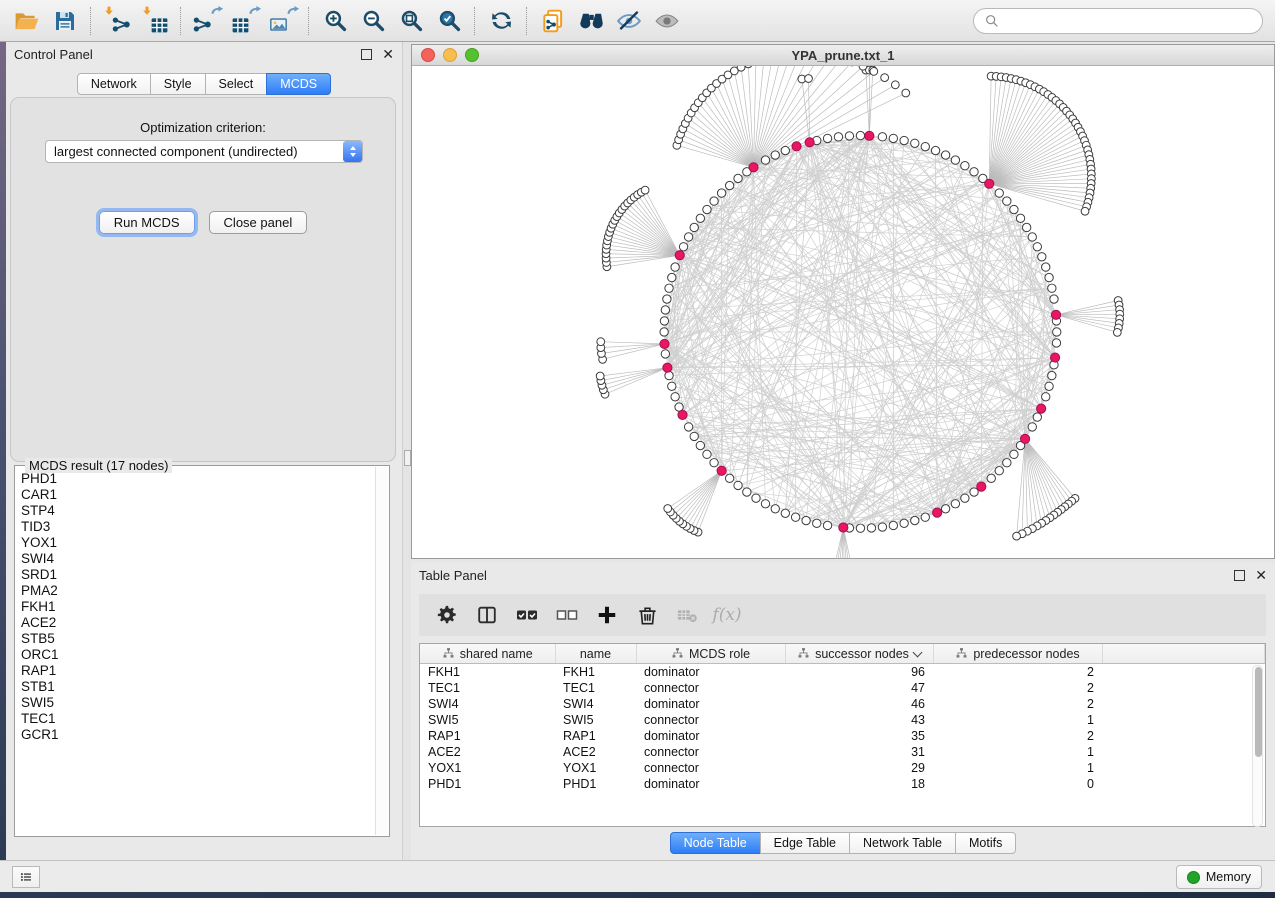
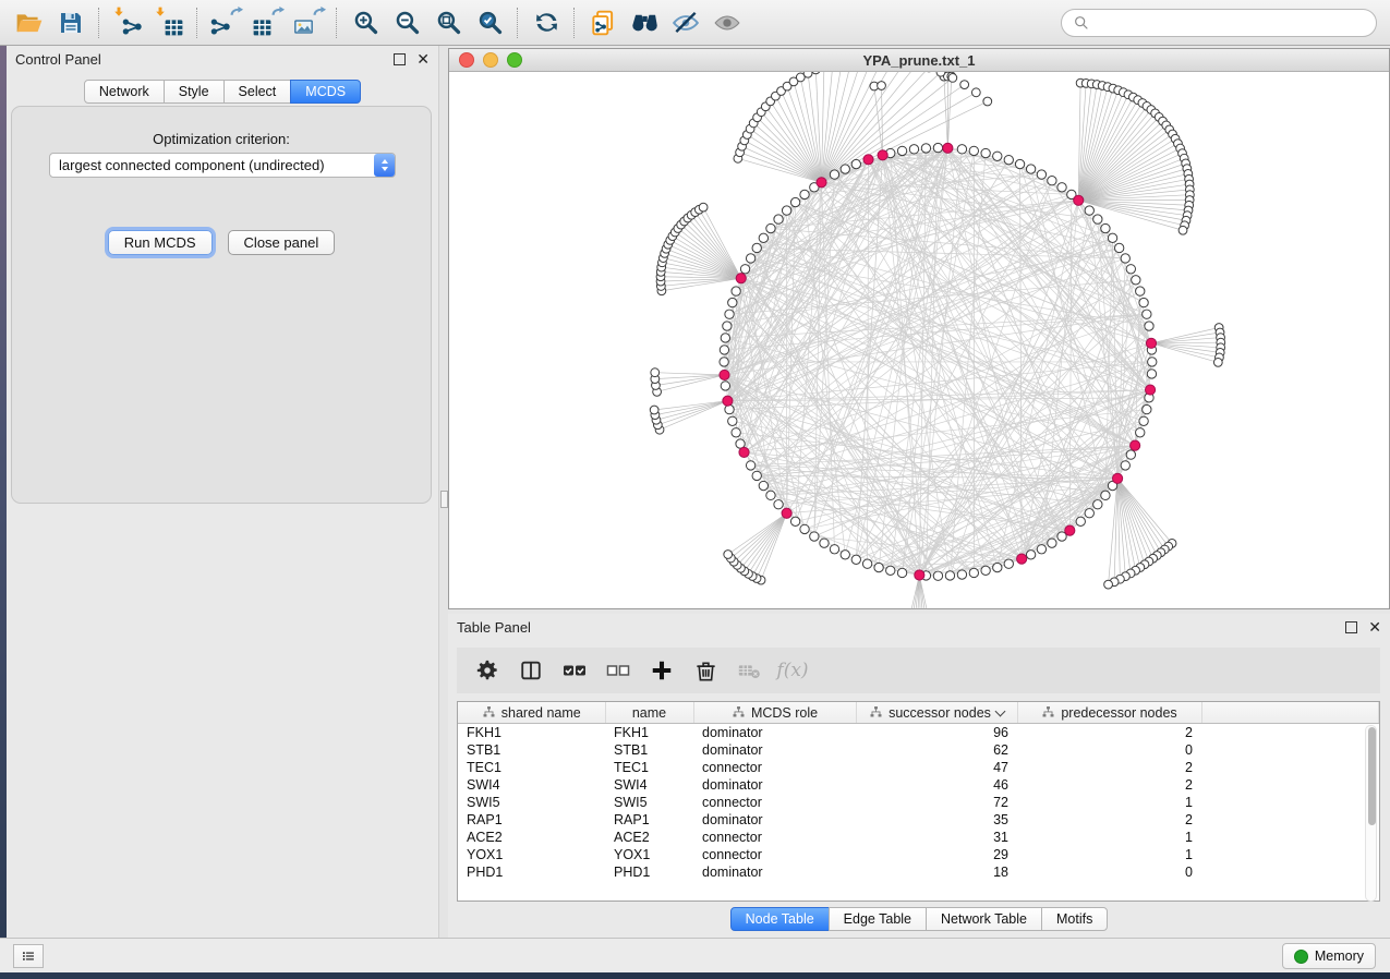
  Control Panel
  ✕
  Network
  Style
  Select
  MCDS
  Optimization criterion:
  largest connected component (undirected)
  Run MCDS
  Close panel
- MCDS result (17 nodes)
- PHD1
- CAR1
- STP4
- TID3
- YOX1
- SWI4
- SRD1
- PMA2
- FKH1
- ACE2
- STB5
- ORC1
- RAP1
- STB1
- SWI5
- TEC1
- GCR1
  YPA_prune.txt_1
  Table Panel
  ✕
  f(x)
  shared name	name	MCDS role	successor nodes	predecessor nodes
  FKH1	FKH1	dominator	96	2
+ STB1	STB1	dominator	62	0
  TEC1	TEC1	connector	47	2
  SWI4	SWI4	dominator	46	2
- SWI5	SWI5	connector	43	1
+ SWI5	SWI5	connector	72	1
  RAP1	RAP1	dominator	35	2
  ACE2	ACE2	connector	31	1
  YOX1	YOX1	connector	29	1
  PHD1	PHD1	dominator	18	0
  Node Table
  Edge Table
  Network Table
  Motifs
  Memory
